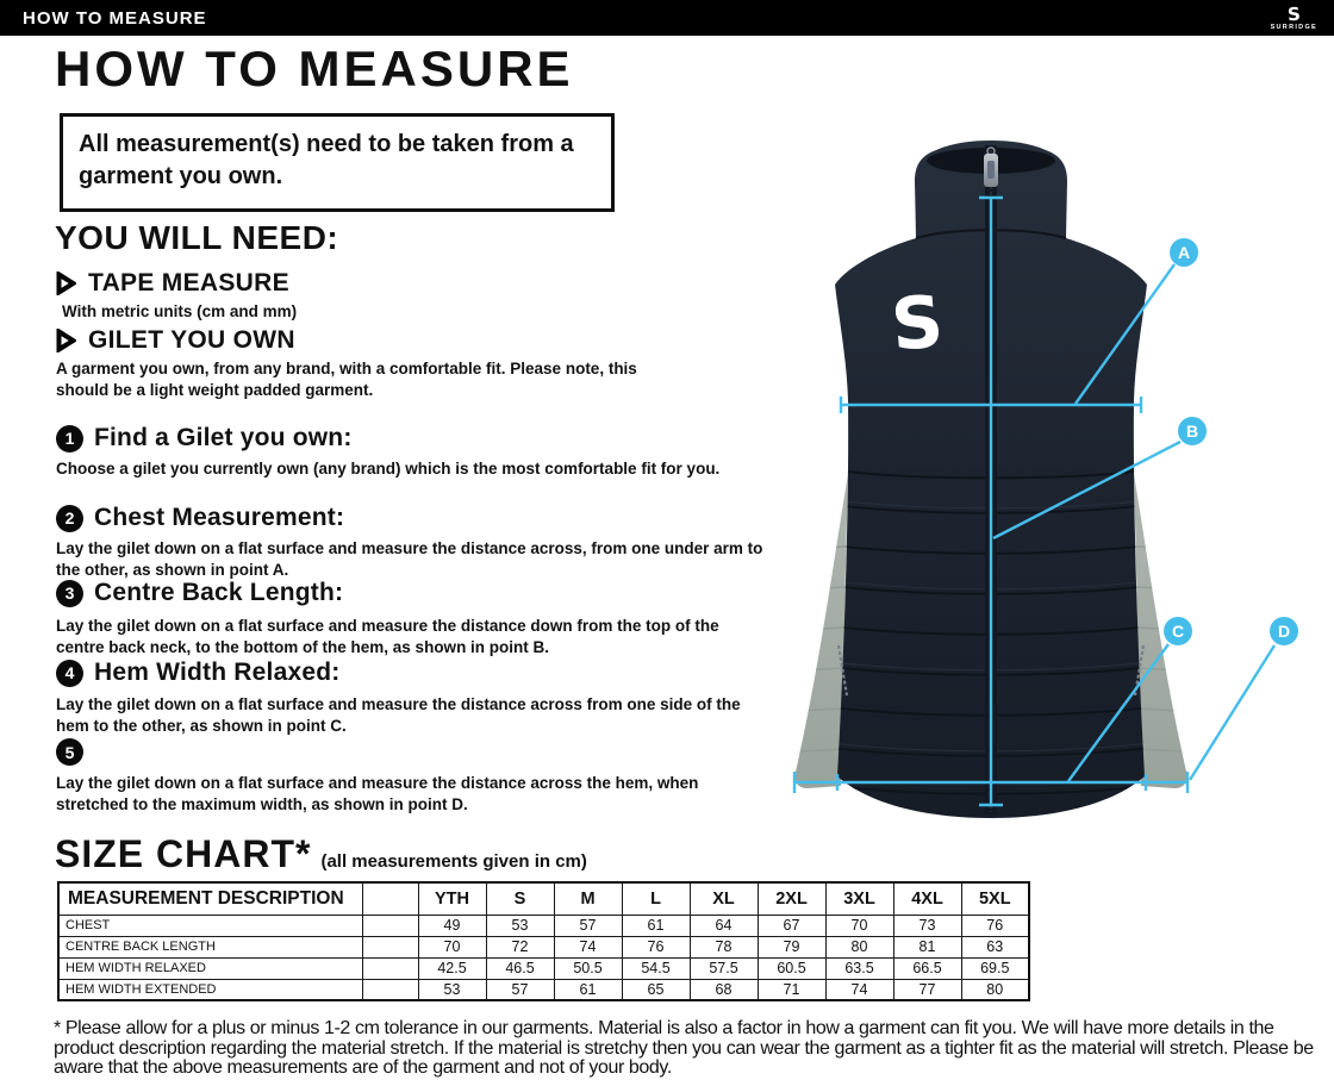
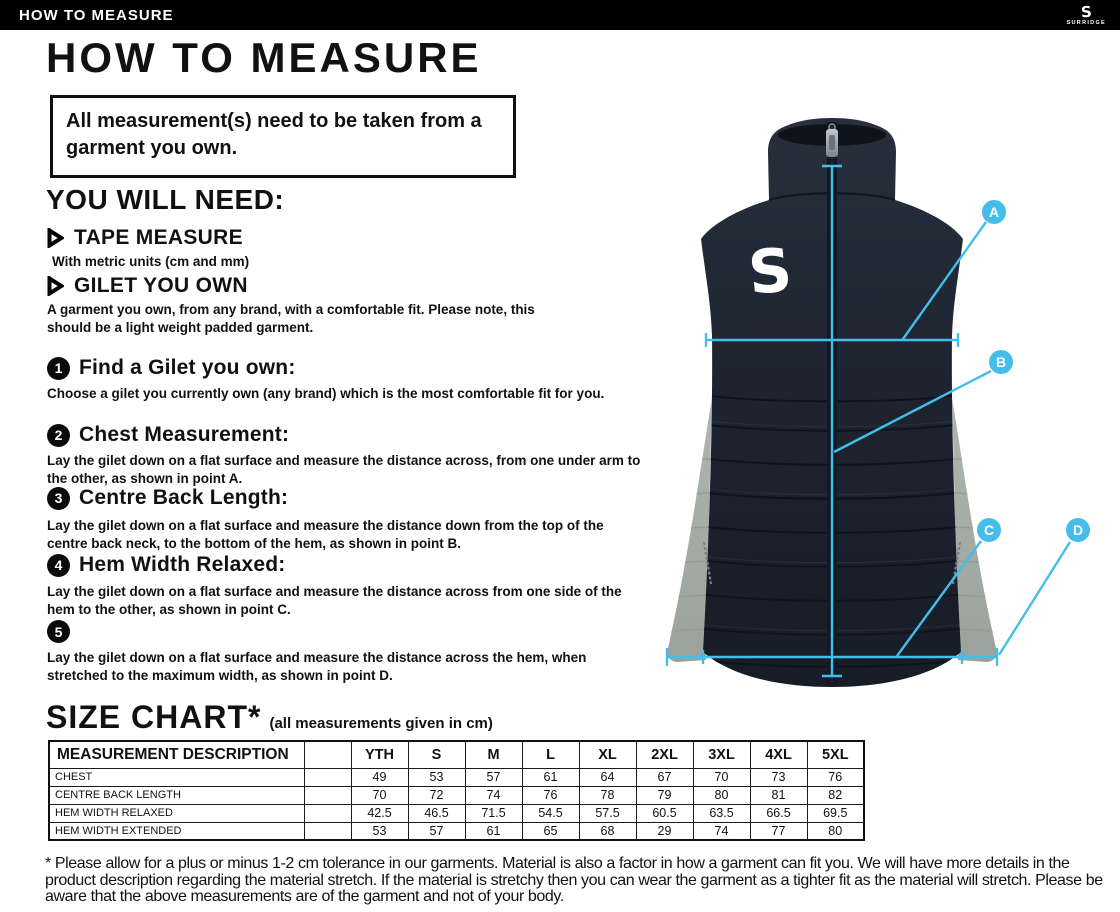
  HOW TO MEASURE
  HOW TO MEASURE
  All measurement(s) need to be taken from a garment you own.
  YOU WILL NEED:
  TAPE MEASURE
  With metric units (cm and mm)
  GILET YOU OWN
  A garment you own, from any brand, with a comfortable fit. Please note, this should be a light weight padded garment.
  1
  Find a Gilet you own:
  Choose a gilet you currently own (any brand) which is the most comfortable fit for you.
  2
  Chest Measurement:
  Lay the gilet down on a flat surface and measure the distance across, from one under arm to the other, as shown in point A.
  3
  Centre Back Length:
  Lay the gilet down on a flat surface and measure the distance down from the top of the centre back neck, to the bottom of the hem, as shown in point B.
  4
  Hem Width Relaxed:
  Lay the gilet down on a flat surface and measure the distance across from one side of the hem to the other, as shown in point C.
  5
  Lay the gilet down on a flat surface and measure the distance across the hem, when stretched to the maximum width, as shown in point D.
  SIZE CHART*
  (all measurements given in cm)
  MEASUREMENT DESCRIPTION		YTH	S	M	L	XL	2XL	3XL	4XL	5XL
  CHEST		49	53	57	61	64	67	70	73	76
- CENTRE BACK LENGTH		70	72	74	76	78	79	80	81	63
+ CENTRE BACK LENGTH		70	72	74	76	78	79	80	81	82
- HEM WIDTH RELAXED		42.5	46.5	50.5	54.5	57.5	60.5	63.5	66.5	69.5
+ HEM WIDTH RELAXED		42.5	46.5	71.5	54.5	57.5	60.5	63.5	66.5	69.5
- HEM WIDTH EXTENDED		53	57	61	65	68	71	74	77	80
+ HEM WIDTH EXTENDED		53	57	61	65	68	29	74	77	80
  * Please allow for a plus or minus 1-2 cm tolerance in our garments. Material is also a factor in how a garment can fit you. We will have more details in the product description regarding the material stretch. If the material is stretchy then you can wear the garment as a tighter fit as the material will stretch. Please be aware that the above measurements are of the garment and not of your body.
  A
  B
  C
  D
